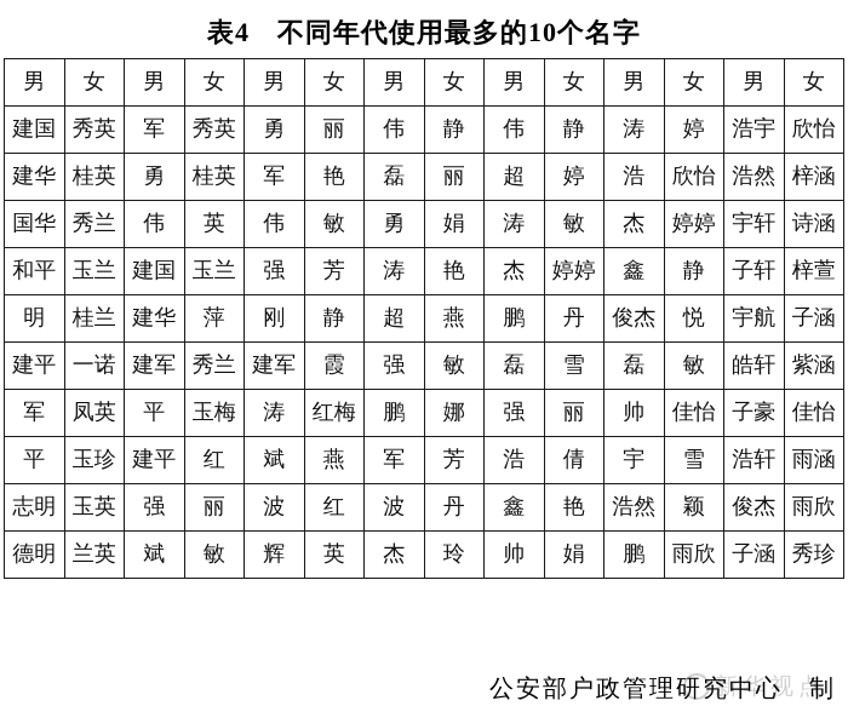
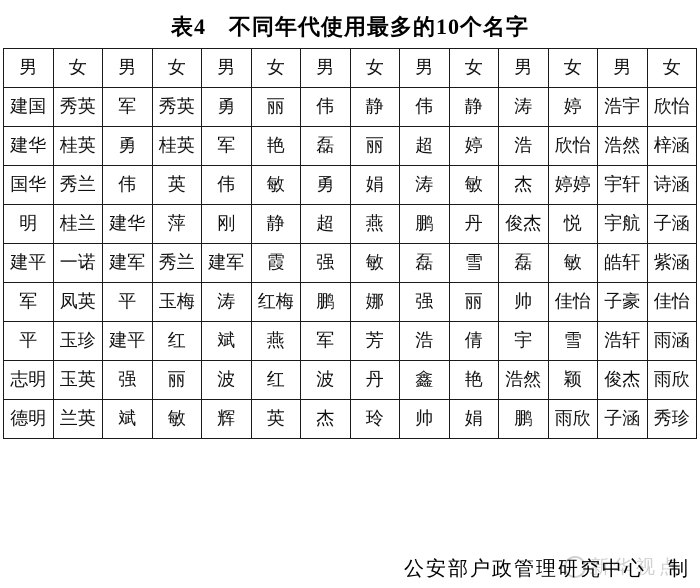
  表4 不同年代使用最多的10个名字
  男	女	男	女	男	女	男	女	男	女	男	女	男	女
  建国	秀英	军	秀英	勇	丽	伟	静	伟	静	涛	婷	浩宇	欣怡
  建华	桂英	勇	桂英	军	艳	磊	丽	超	婷	浩	欣怡	浩然	梓涵
  国华	秀兰	伟	英	伟	敏	勇	娟	涛	敏	杰	婷婷	宇轩	诗涵
- 和平	玉兰	建国	玉兰	强	芳	涛	艳	杰	婷婷	鑫	静	子轩	梓萱
  明	桂兰	建华	萍	刚	静	超	燕	鹏	丹	俊杰	悦	宇航	子涵
  建平	一诺	建军	秀兰	建军	霞	强	敏	磊	雪	磊	敏	皓轩	紫涵
  军	凤英	平	玉梅	涛	红梅	鹏	娜	强	丽	帅	佳怡	子豪	佳怡
  平	玉珍	建平	红	斌	燕	军	芳	浩	倩	宇	雪	浩轩	雨涵
  志明	玉英	强	丽	波	红	波	丹	鑫	艳	浩然	颖	俊杰	雨欣
  德明	兰英	斌	敏	辉	英	杰	玲	帅	娟	鹏	雨欣	子涵	秀珍
  新华视点
  公安部户政管理研究中心 制
